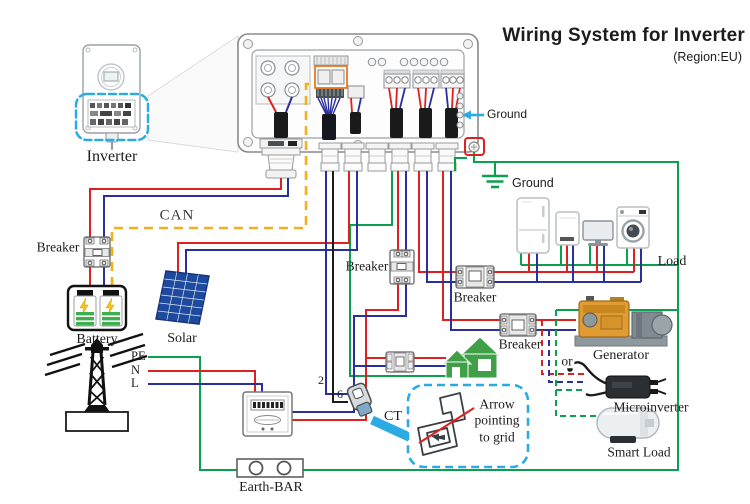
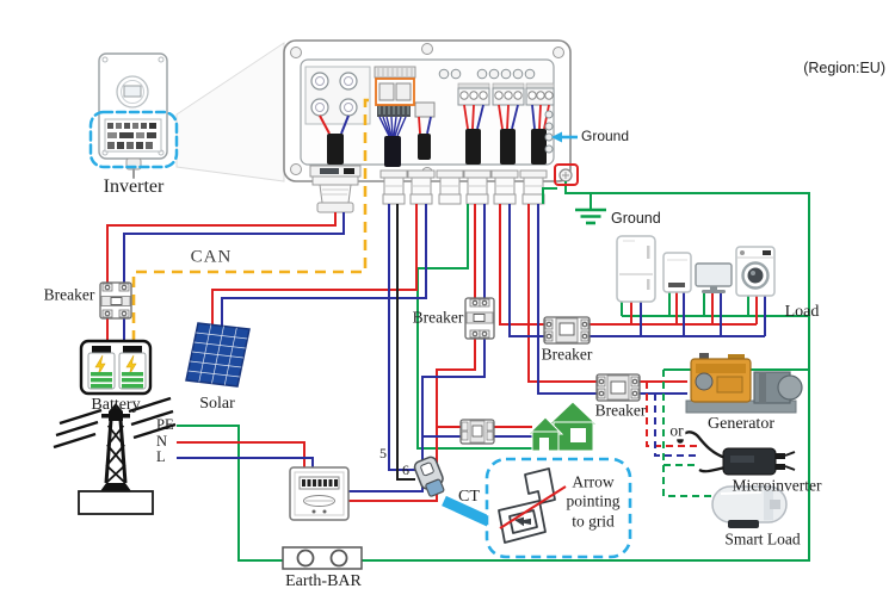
- Wiring System for Inverter
  (Region:EU)
  Inverter
  Ground
  Ground
  CAN
  Breaker
  Battery
  Solar
  PE
  N
  L
  Breaker
  Breaker
  Breaker
  Earth-BAR
- 2
+ 5
  6
  CT
  Arrow
  pointing
  to grid
  Load
  Generator
  or
  Microinverter
  Smart Load
